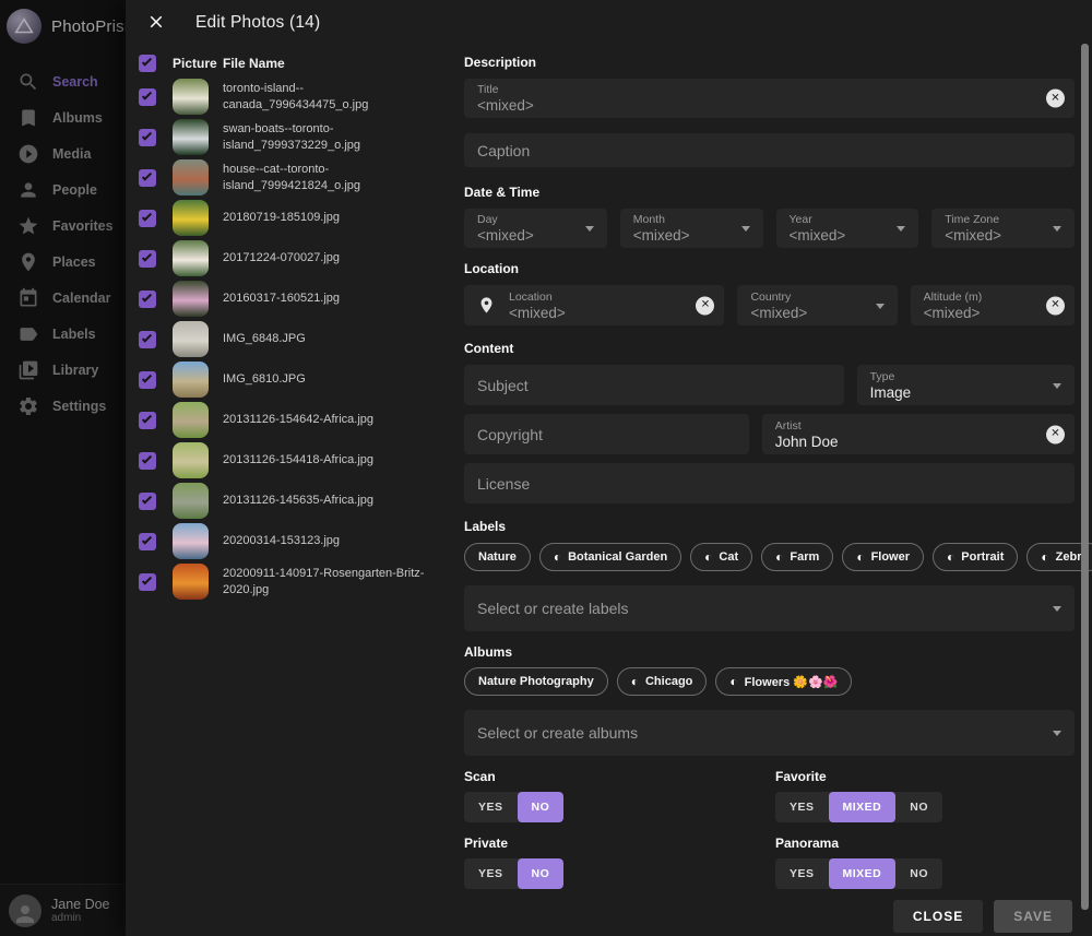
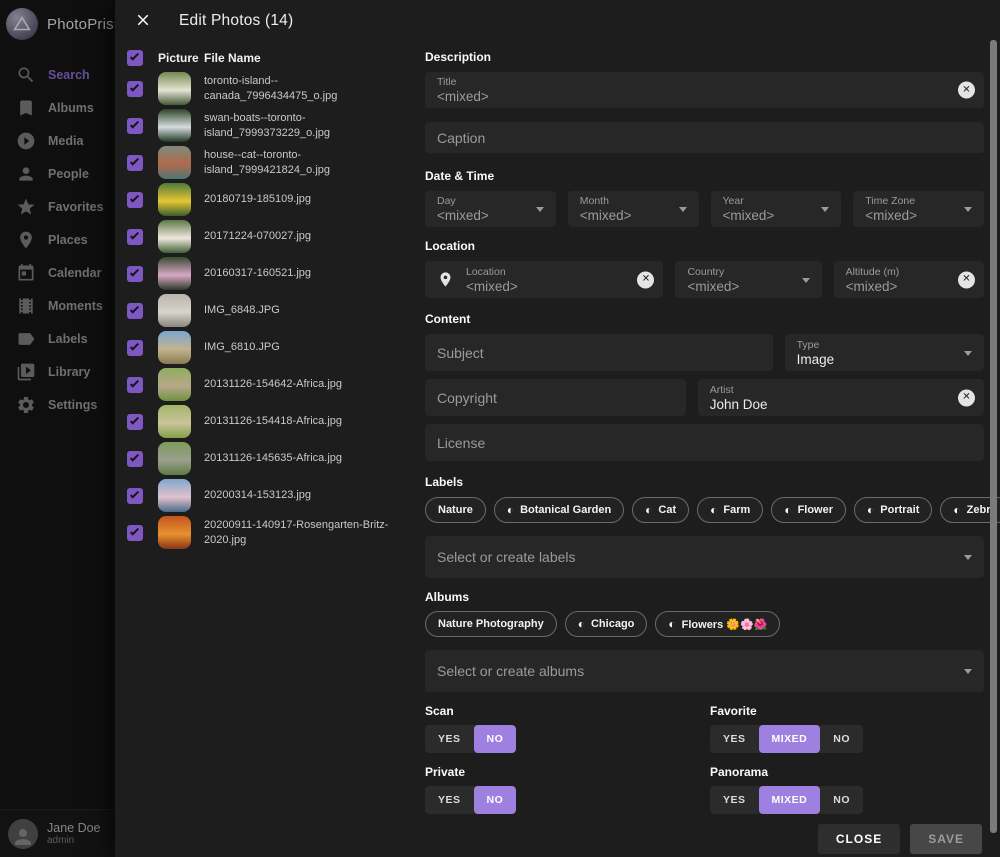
  PhotoPris
  Search
  Albums
  Media
  People
  Favorites
  Places
  Calendar
+ Moments
  Labels
  Library
  Settings
  Jane Doe
  admin
  Edit Photos (14)
  Picture
  File Name
  toronto-island--canada_7996434475_o.jpg
  swan-boats--toronto-island_7999373229_o.jpg
  house--cat--toronto-island_7999421824_o.jpg
  20180719-185109.jpg
  20171224-070027.jpg
  20160317-160521.jpg
  IMG_6848.JPG
  IMG_6810.JPG
  20131126-154642-Africa.jpg
  20131126-154418-Africa.jpg
  20131126-145635-Africa.jpg
  20200314-153123.jpg
  20200911-140917-Rosengarten-Britz-2020.jpg
  Description
  Title
  <mixed>
  ✕
  Caption
  Date & Time
  Day
  <mixed>
  Month
  <mixed>
  Year
  <mixed>
  Time Zone
  <mixed>
  Location
  Location
  <mixed>
  ✕
  Country
  <mixed>
  Altitude (m)
  <mixed>
  ✕
  Content
  Subject
  Type
  Image
  Copyright
  Artist
  John Doe
  ✕
  License
  Labels
  Nature
  ◐
  Botanical Garden
  ◐
  Cat
  ◐
  Farm
  ◐
  Flower
  ◐
  Portrait
  ◐
  Zebr
  Select or create labels
  Albums
  Nature Photography
  ◐
  Chicago
  ◐
  Flowers 🌼🌸🌺
  Select or create albums
  Scan
  YES
  NO
  Favorite
  YES
  MIXED
  NO
  Private
  YES
  NO
  Panorama
  YES
  MIXED
  NO
  CLOSE
  SAVE
